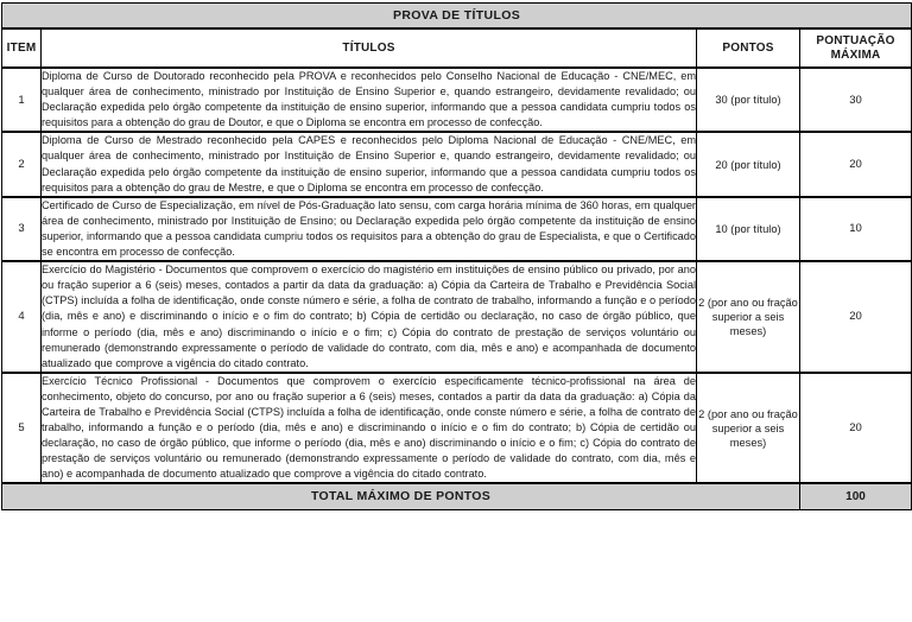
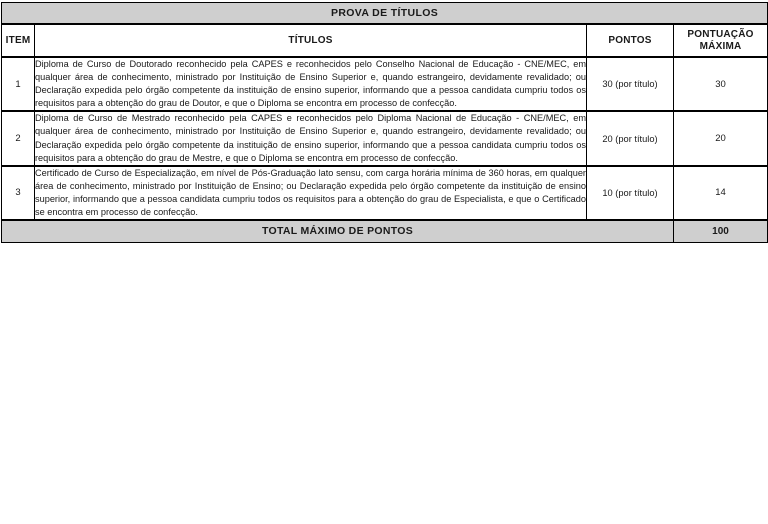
  PROVA DE TÍTULOS
  ITEM	TÍTULOS	PONTOS	PONTUAÇÃO MÁXIMA
- 1	Diploma de Curso de Doutorado reconhecido pela PROVA e reconhecidos pelo Conselho Nacional de Educação - CNE/MEC, em qualquer área de conhecimento, ministrado por Instituição de Ensino Superior e, quando estrangeiro, devidamente revalidado; ou Declaração expedida pelo órgão competente da instituição de ensino superior, informando que a pessoa candidata cumpriu todos os requisitos para a obtenção do grau de Doutor, e que o Diploma se encontra em processo de confecção.	30 (por título)	30
+ 1	Diploma de Curso de Doutorado reconhecido pela CAPES e reconhecidos pelo Conselho Nacional de Educação - CNE/MEC, em qualquer área de conhecimento, ministrado por Instituição de Ensino Superior e, quando estrangeiro, devidamente revalidado; ou Declaração expedida pelo órgão competente da instituição de ensino superior, informando que a pessoa candidata cumpriu todos os requisitos para a obtenção do grau de Doutor, e que o Diploma se encontra em processo de confecção.	30 (por título)	30
  2	Diploma de Curso de Mestrado reconhecido pela CAPES e reconhecidos pelo Diploma Nacional de Educação - CNE/MEC, em qualquer área de conhecimento, ministrado por Instituição de Ensino Superior e, quando estrangeiro, devidamente revalidado; ou Declaração expedida pelo órgão competente da instituição de ensino superior, informando que a pessoa candidata cumpriu todos os requisitos para a obtenção do grau de Mestre, e que o Diploma se encontra em processo de confecção.	20 (por título)	20
- 3	Certificado de Curso de Especialização, em nível de Pós-Graduação lato sensu, com carga horária mínima de 360 horas, em qualquer área de conhecimento, ministrado por Instituição de Ensino; ou Declaração expedida pelo órgão competente da instituição de ensino superior, informando que a pessoa candidata cumpriu todos os requisitos para a obtenção do grau de Especialista, e que o Certificado se encontra em processo de confecção.	10 (por título)	10
+ 3	Certificado de Curso de Especialização, em nível de Pós-Graduação lato sensu, com carga horária mínima de 360 horas, em qualquer área de conhecimento, ministrado por Instituição de Ensino; ou Declaração expedida pelo órgão competente da instituição de ensino superior, informando que a pessoa candidata cumpriu todos os requisitos para a obtenção do grau de Especialista, e que o Certificado se encontra em processo de confecção.	10 (por título)	14
- 4	Exercício do Magistério - Documentos que comprovem o exercício do magistério em instituições de ensino público ou privado, por ano ou fração superior a 6 (seis) meses, contados a partir da data da graduação: a) Cópia da Carteira de Trabalho e Previdência Social (CTPS) incluída a folha de identificação, onde conste número e série, a folha de contrato de trabalho, informando a função e o período (dia, mês e ano) e discriminando o início e o fim do contrato; b) Cópia de certidão ou declaração, no caso de órgão público, que informe o período (dia, mês e ano) discriminando o início e o fim; c) Cópia do contrato de prestação de serviços voluntário ou remunerado (demonstrando expressamente o período de validade do contrato, com dia, mês e ano) e acompanhada de documento atualizado que comprove a vigência do citado contrato.	2 (por ano ou fração superior a seis meses)	20
- 5	Exercício Técnico Profissional - Documentos que comprovem o exercício especificamente técnico-profissional na área de conhecimento, objeto do concurso, por ano ou fração superior a 6 (seis) meses, contados a partir da data da graduação: a) Cópia da Carteira de Trabalho e Previdência Social (CTPS) incluída a folha de identificação, onde conste número e série, a folha de contrato de trabalho, informando a função e o período (dia, mês e ano) e discriminando o início e o fim do contrato; b) Cópia de certidão ou declaração, no caso de órgão público, que informe o período (dia, mês e ano) discriminando o início e o fim; c) Cópia do contrato de prestação de serviços voluntário ou remunerado (demonstrando expressamente o período de validade do contrato, com dia, mês e ano) e acompanhada de documento atualizado que comprove a vigência do citado contrato.	2 (por ano ou fração superior a seis meses)	20
  TOTAL MÁXIMO DE PONTOS	100
